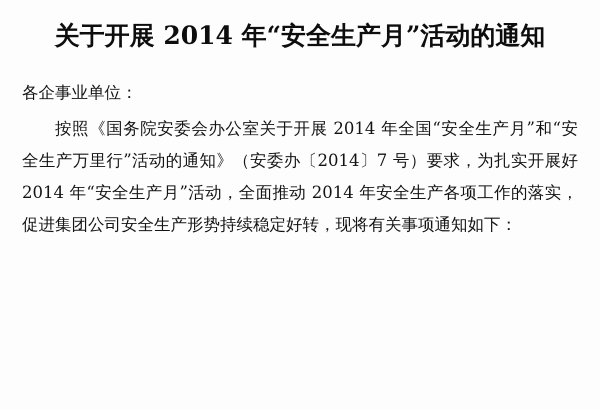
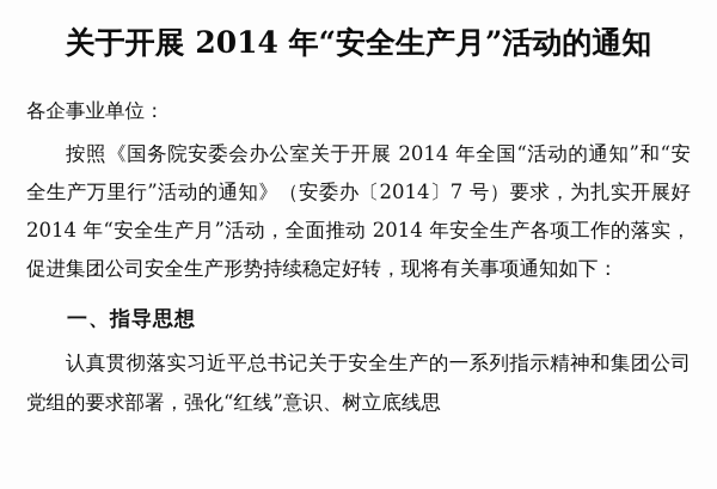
  关于开展 2014 年“安全生产月”活动的通知
  各企事业单位：
- 按照《国务院安委会办公室关于开展 2014 年全国“安全生产月”和“安全生产万里行”活动的通知》（安委办〔2014〕7 号）要求，为扎实开展好 2014 年“安全生产月”活动，全面推动 2014 年安全生产各项工作的落实，促进集团公司安全生产形势持续稳定好转，现将有关事项通知如下：
+ 按照《国务院安委会办公室关于开展 2014 年全国“活动的通知”和“安全生产万里行”活动的通知》（安委办〔2014〕7 号）要求，为扎实开展好 2014 年“安全生产月”活动，全面推动 2014 年安全生产各项工作的落实，促进集团公司安全生产形势持续稳定好转，现将有关事项通知如下：
+ 一、指导思想
+ 认真贯彻落实习近平总书记关于安全生产的一系列指示精神和集团公司党组的要求部署，强化“红线”意识、树立底线思
